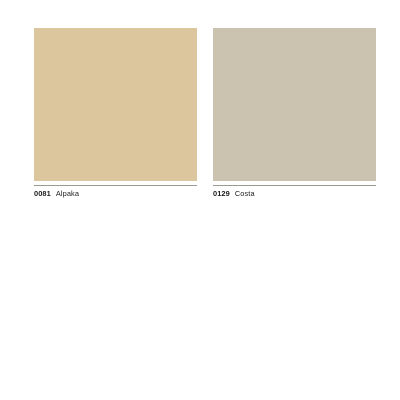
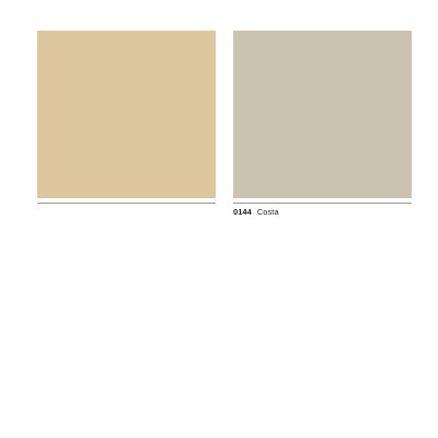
- 0081
- Alpaka
- 0129
+ 0144
  Costa
